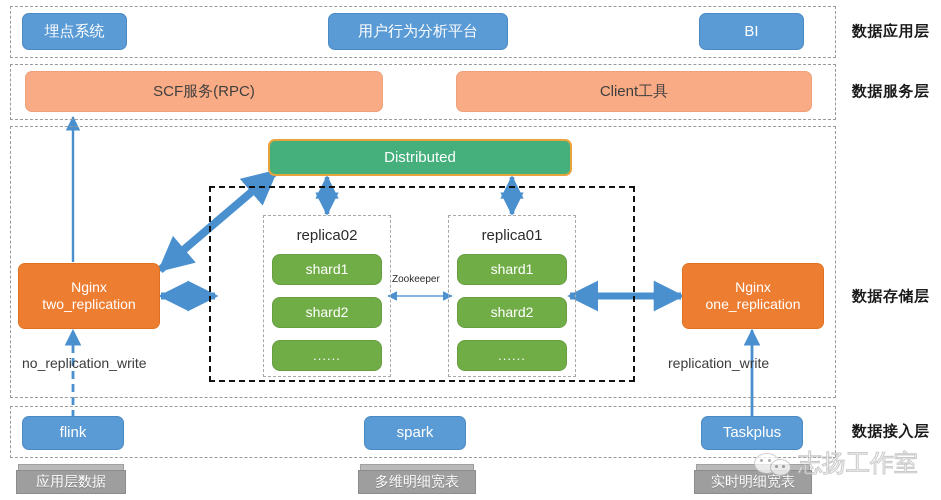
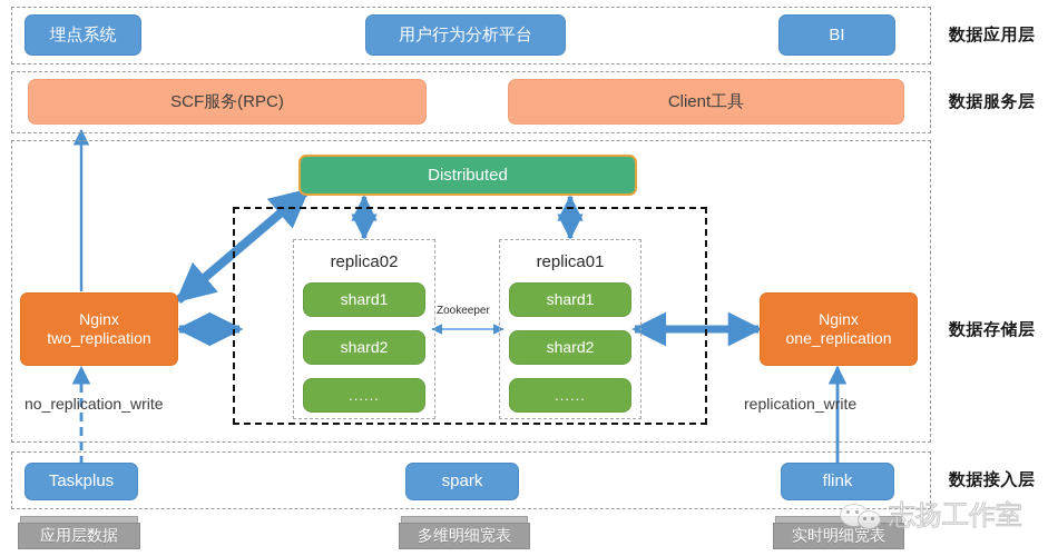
  数据应用层
  埋点系统
  用户行为分析平台
  BI
  数据服务层
  SCF服务(RPC)
  Client工具
  数据存储层
  Distributed
  replica02
  shard1
  shard2
  ......
  replica01
  shard1
  shard2
  ......
  Zookeeper
  Nginx
  two_replication
  Nginx
  one_replication
  no_replication_write
  replication_write
  数据接入层
- flink
+ Taskplus
  spark
- Taskplus
+ flink
  应用层数据
  多维明细宽表
  实时明细宽表
  志扬工作室
